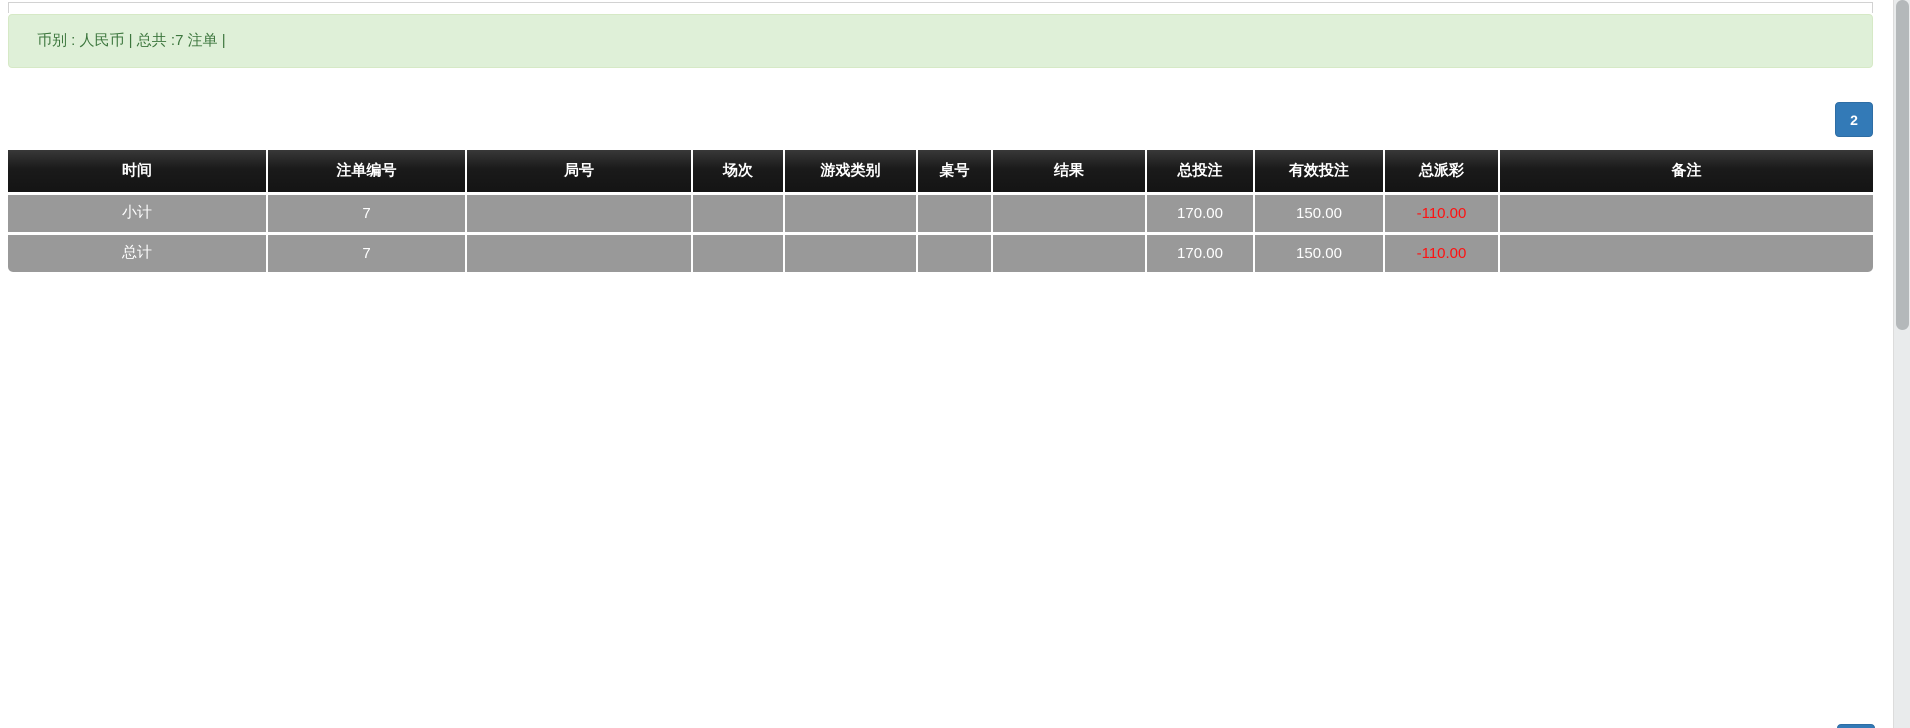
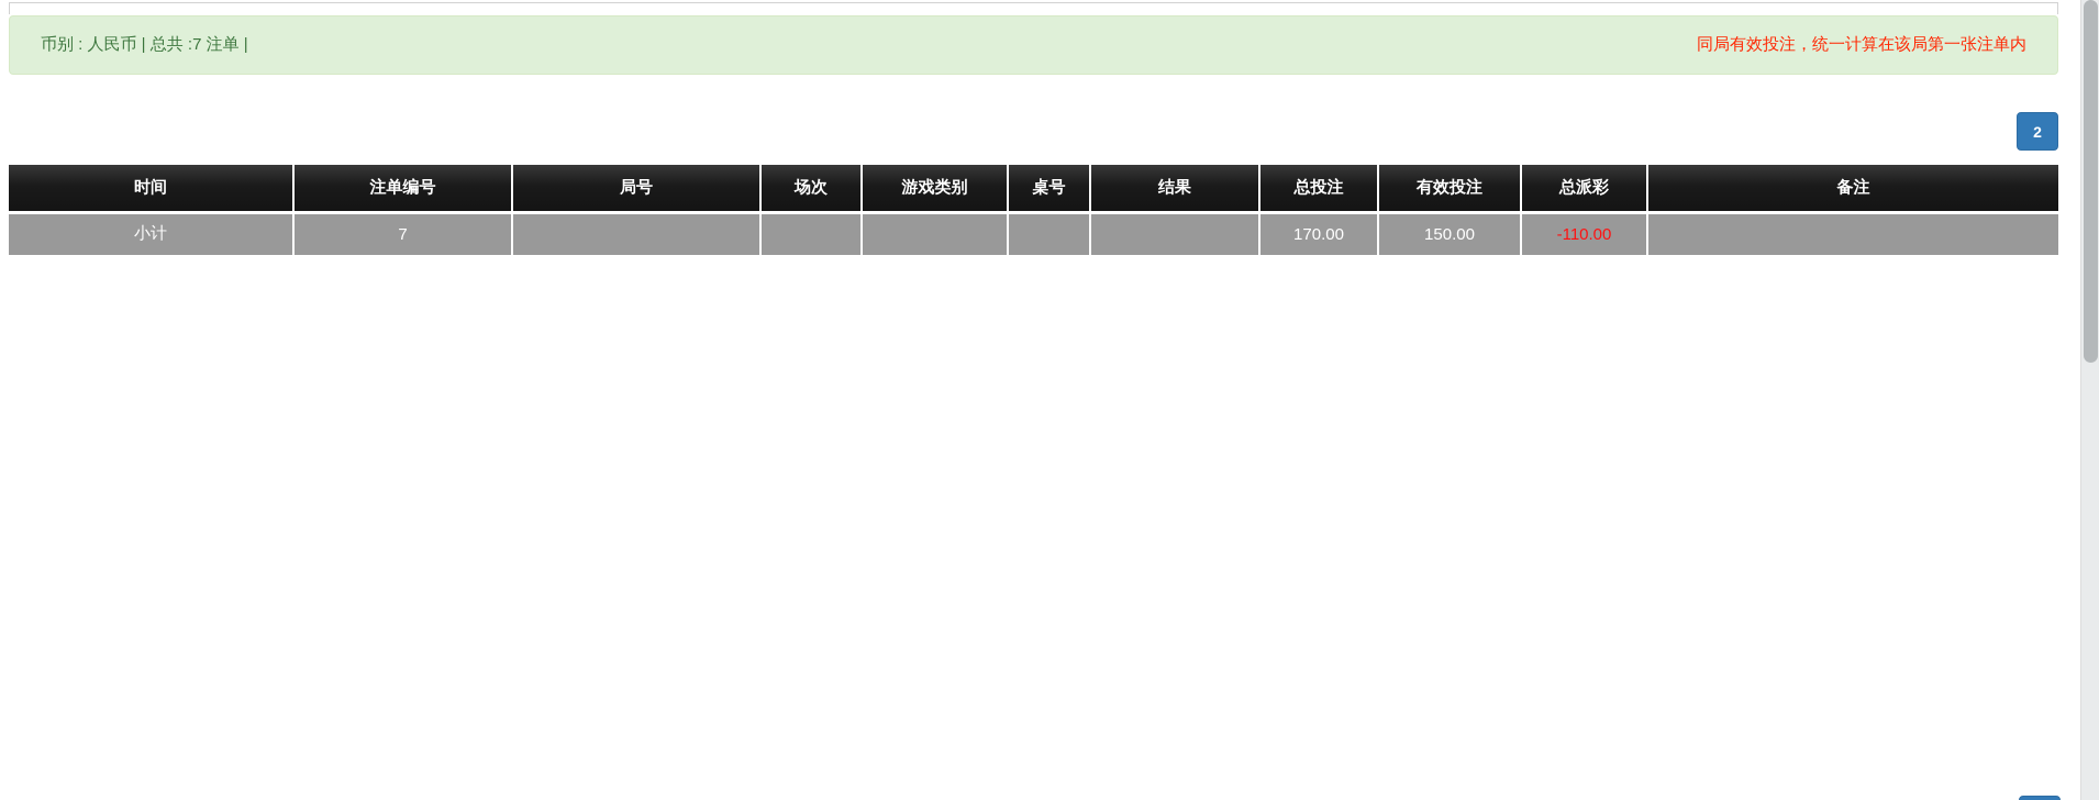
  币别 : 人民币 | 总共 :7 注单 |
+ 同局有效投注，统一计算在该局第一张注单内
  2
  时间	注单编号	局号	场次	游戏类别	桌号	结果	总投注	有效投注	总派彩	备注
  小计	7						170.00	150.00	-110.00
- 总计	7						170.00	150.00	-110.00
